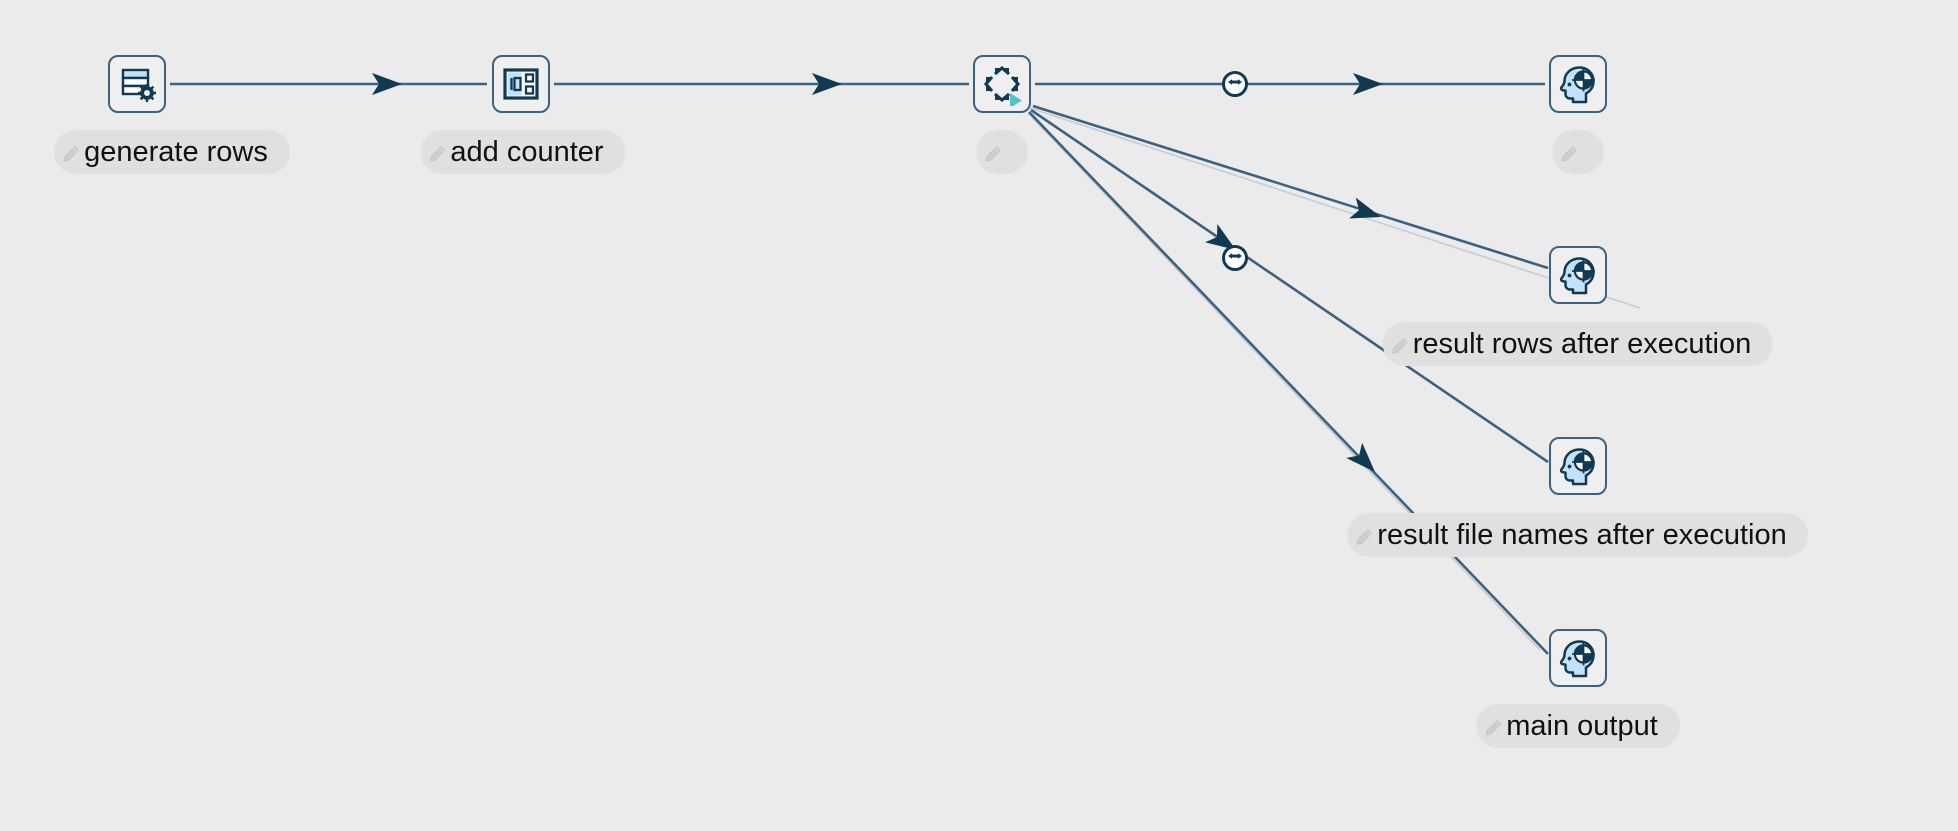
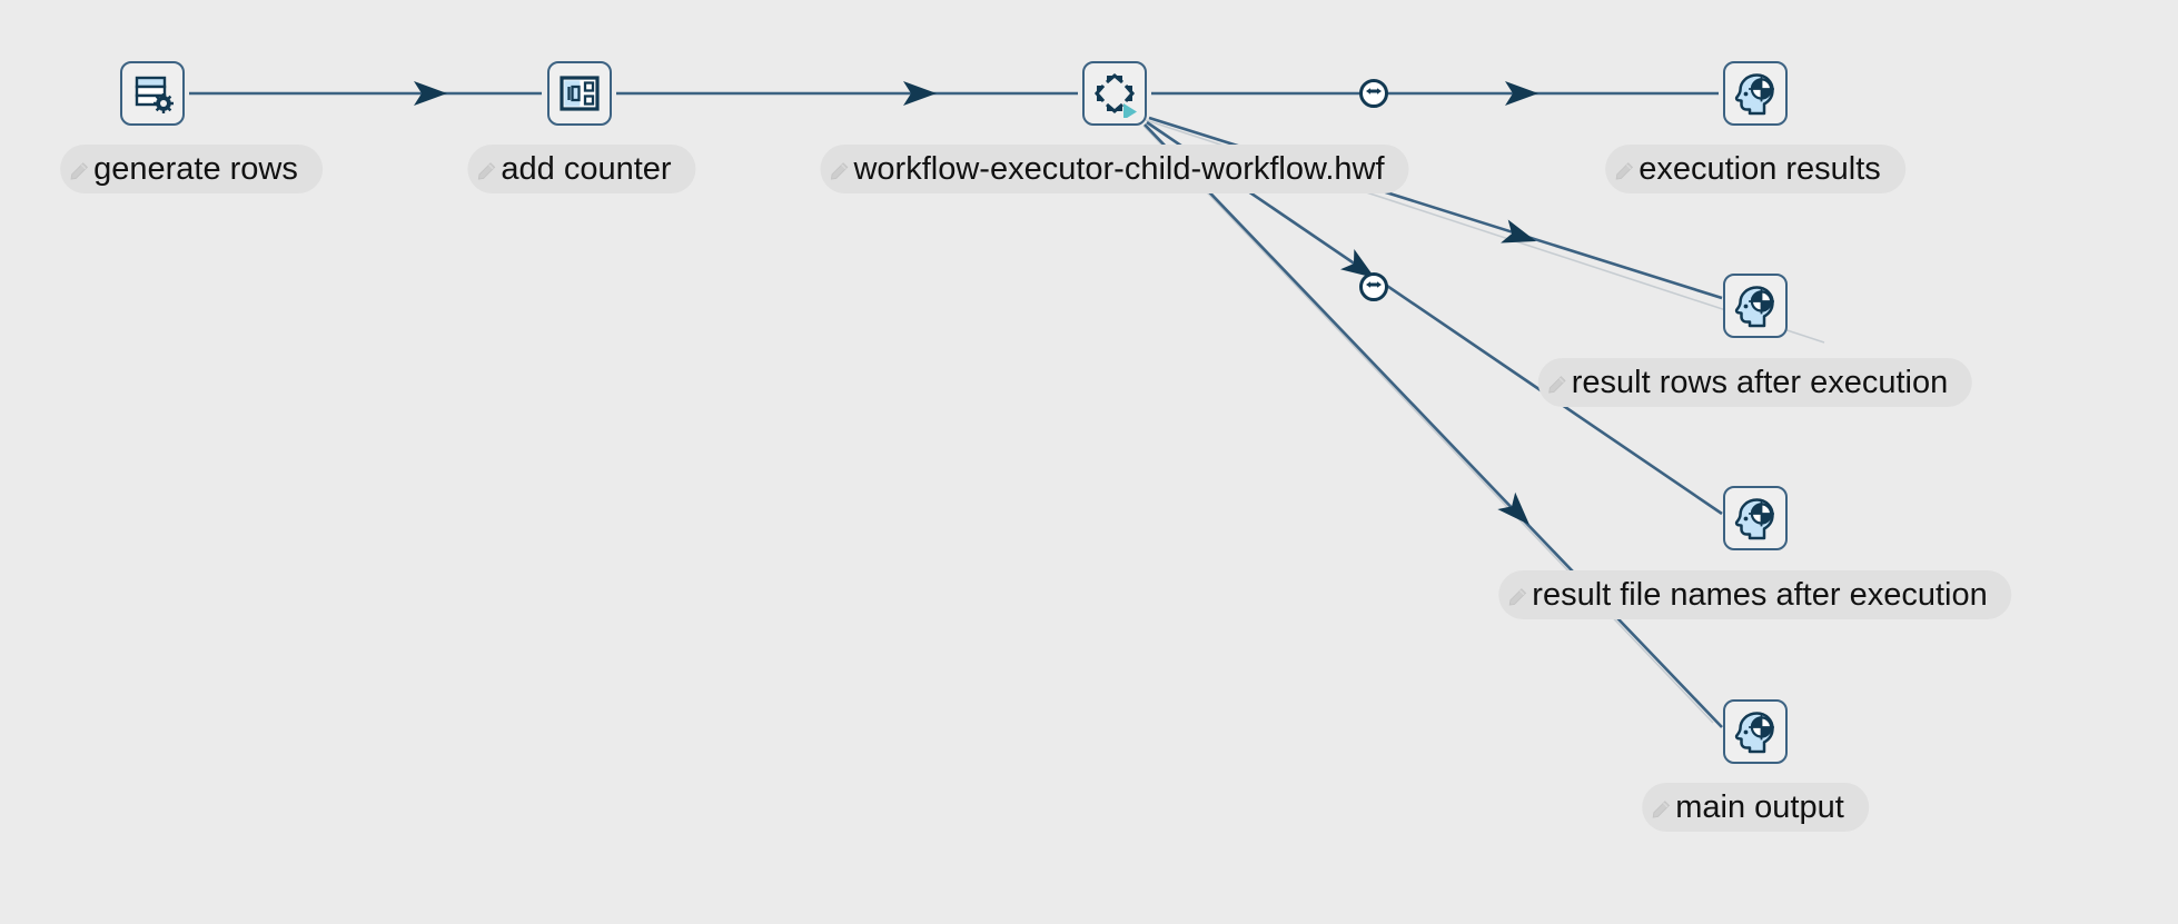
  generate rows
  add counter
+ workflow-executor-child-workflow.hwf
+ execution results
  result rows after execution
  result file names after execution
  main output
